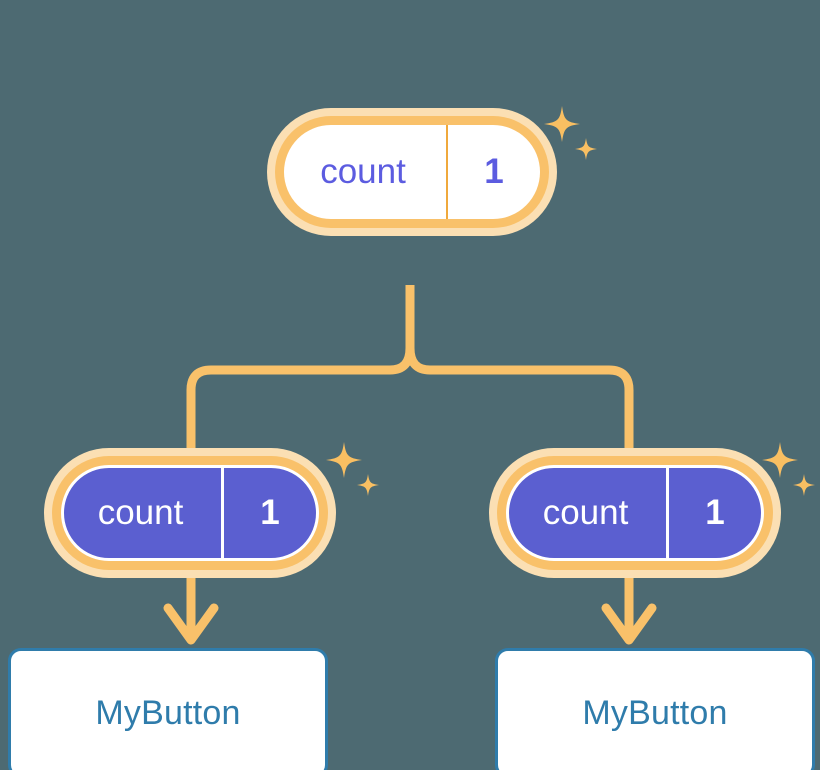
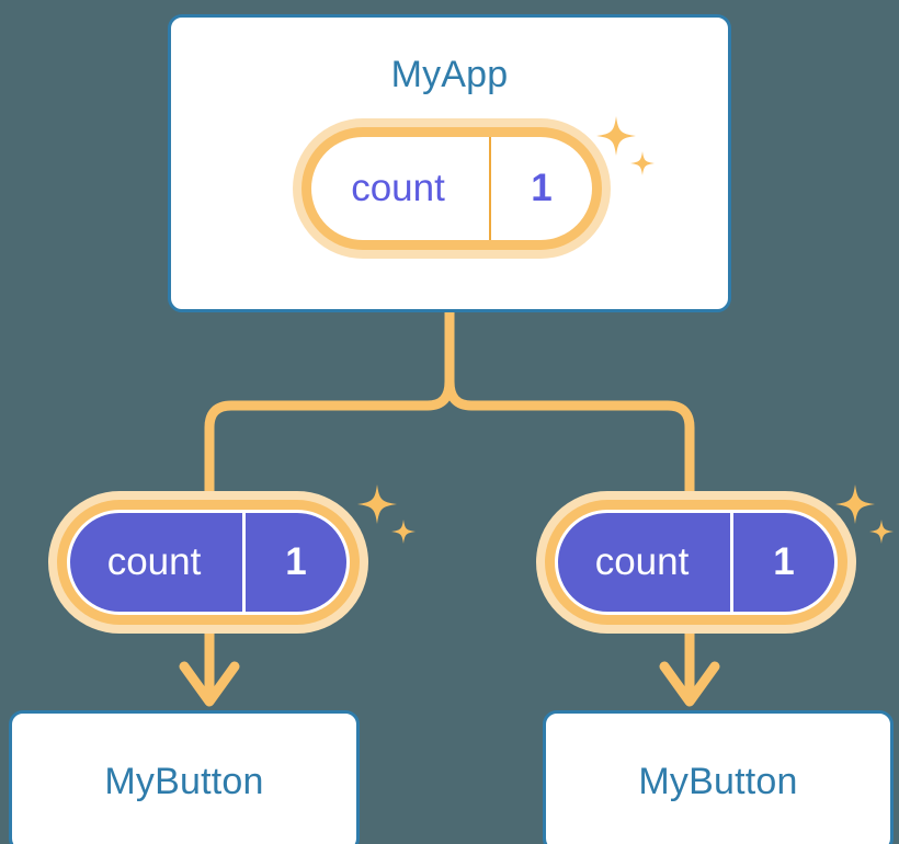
+ MyApp
  count
  1
  count
  1
  count
  1
  MyButton
  MyButton
